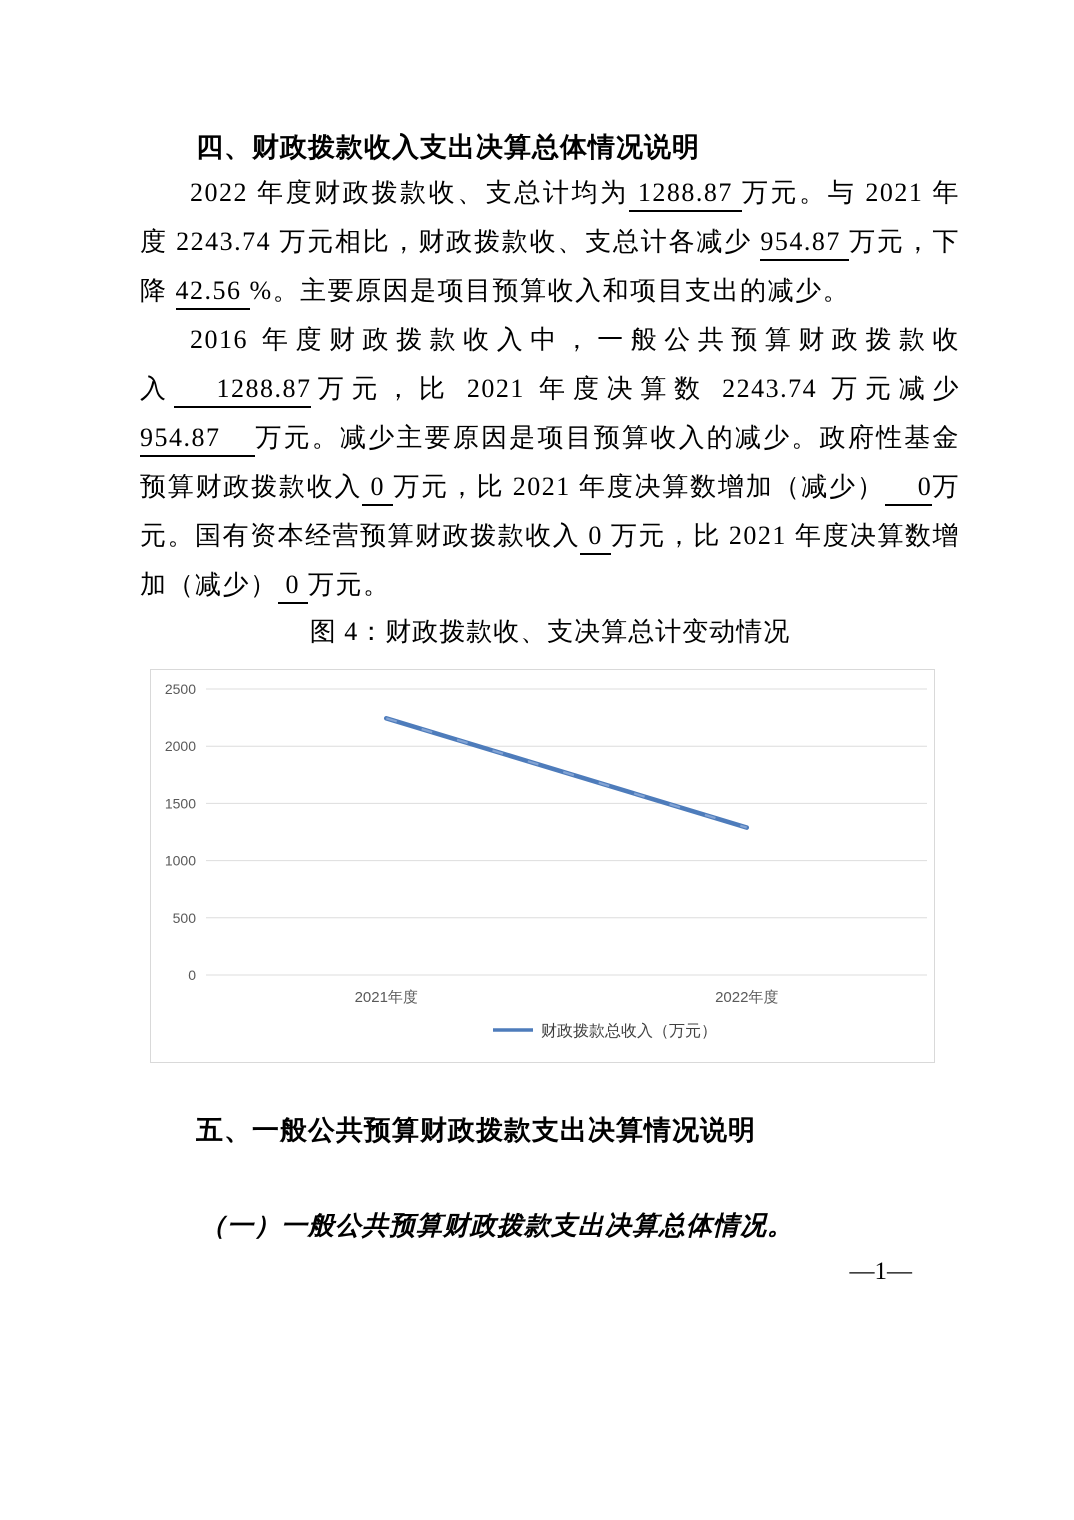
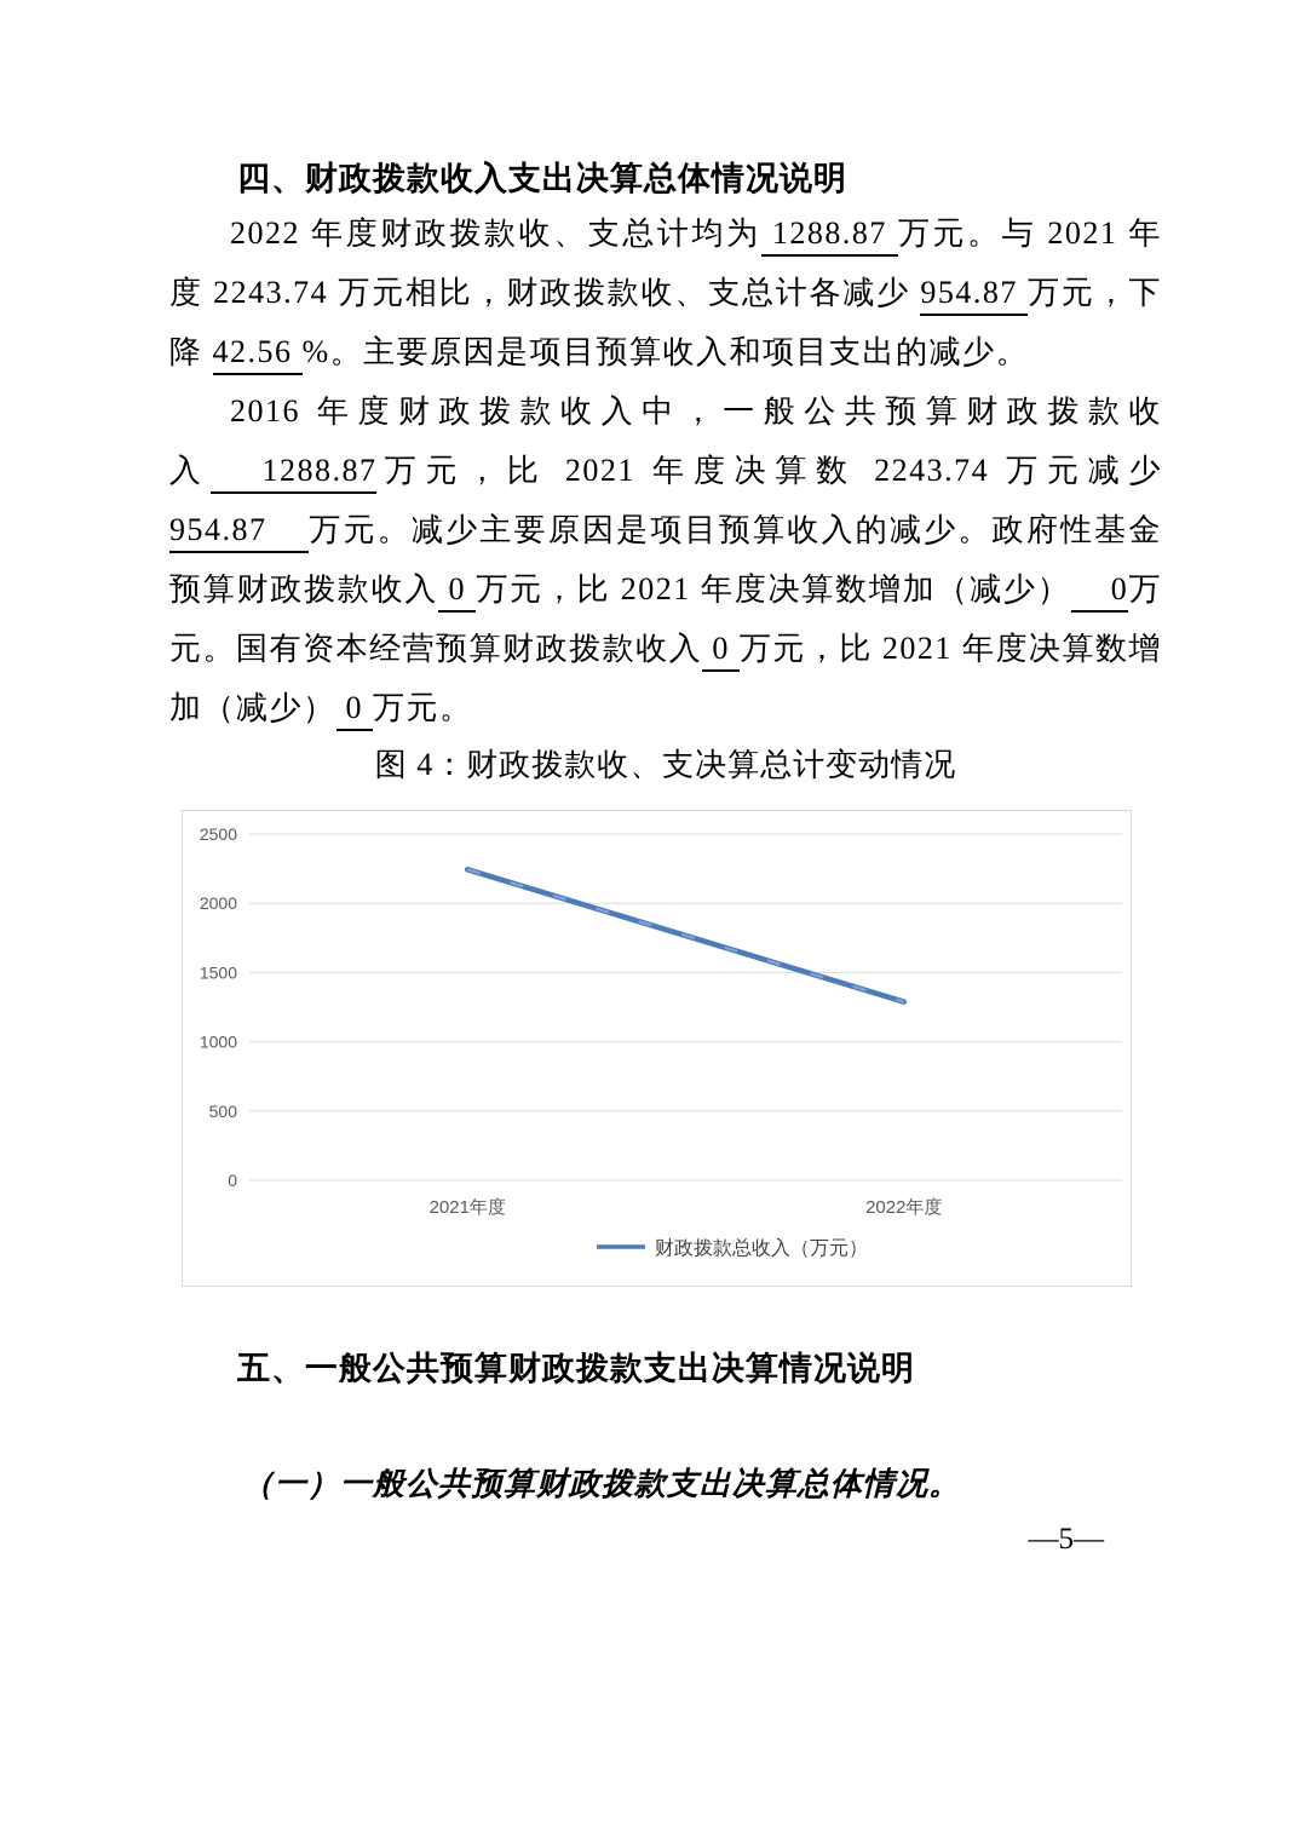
  四、财政拨款收入支出决算总体情况说明
  2022 年度财政拨款收、支总计均为 1288.87 万元。与 2021 年度 2243.74 万元相比，财政拨款收、支总计各减少 954.87 万元，下降 42.56 %。主要原因是项目预算收入和项目支出的减少。
  2016 年度财政拨款收入中，一般公共预算财政拨款收入 1288.87万元，比 2021 年度决算数 2243.74 万元减少 954.87 万元。减少主要原因是项目预算收入的减少。政府性基金预算财政拨款收入 0 万元，比 2021 年度决算数增加（减少） 0万元。国有资本经营预算财政拨款收入 0 万元，比 2021 年度决算数增加（减少） 0 万元。
  图 4：财政拨款收、支决算总计变动情况
  0
  500
  1000
  1500
  2000
  2500
  2021年度
  2022年度
  财政拨款总收入（万元）
  五、一般公共预算财政拨款支出决算情况说明
  （一）一般公共预算财政拨款支出决算总体情况。
- —1—
+ —5—
